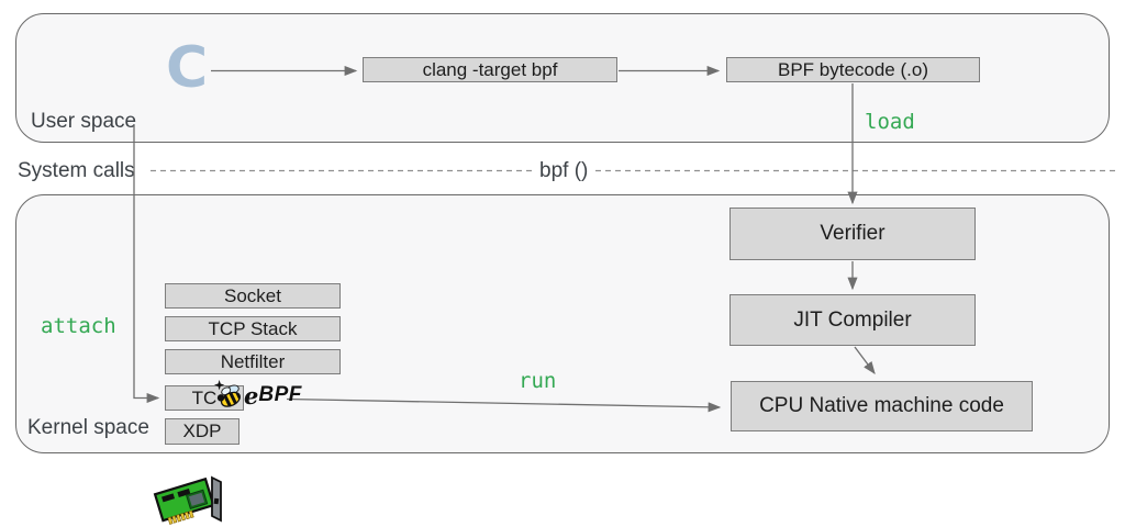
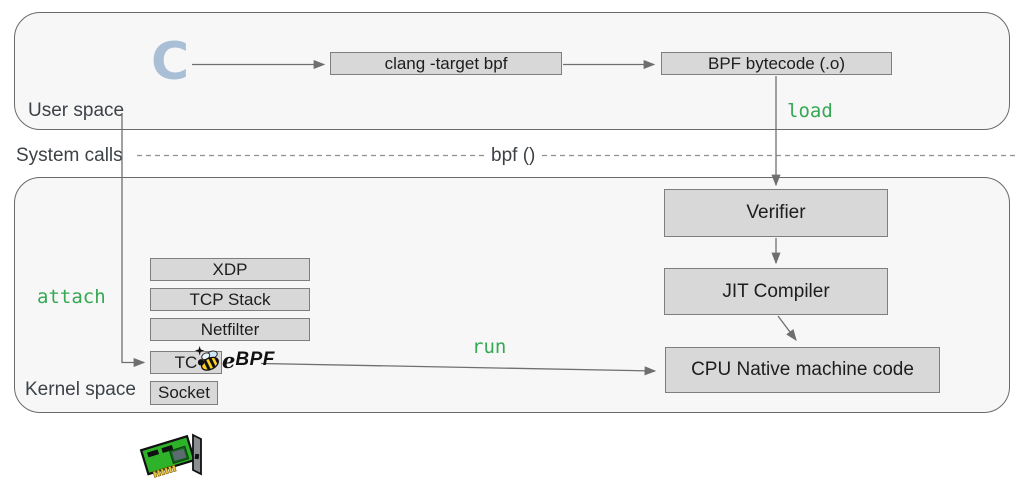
  User space
  System calls
  bpf ()
  Kernel space
  load
  attach
  run
  C
  clang -target bpf
  BPF bytecode (.o)
  Verifier
  JIT Compiler
  CPU Native machine code
- Socket
+ XDP
  TCP Stack
  Netfilter
  TC
- XDP
+ Socket
  e
  BPF
